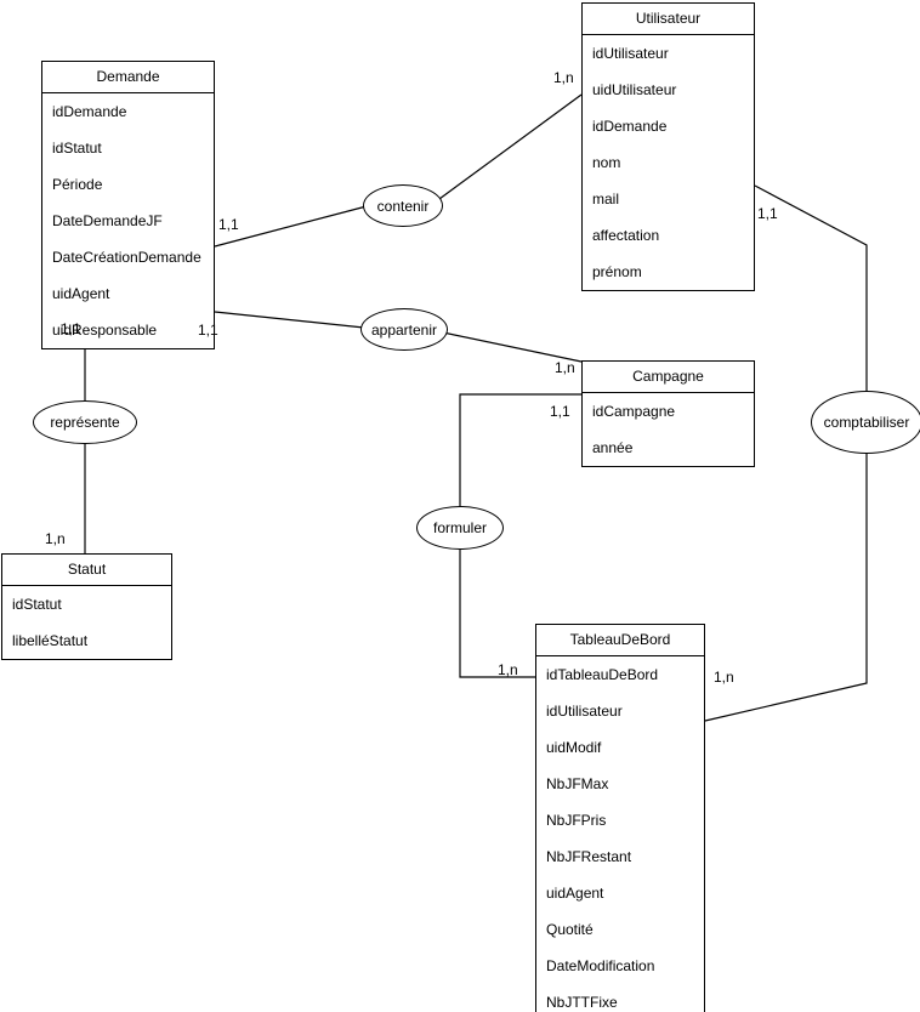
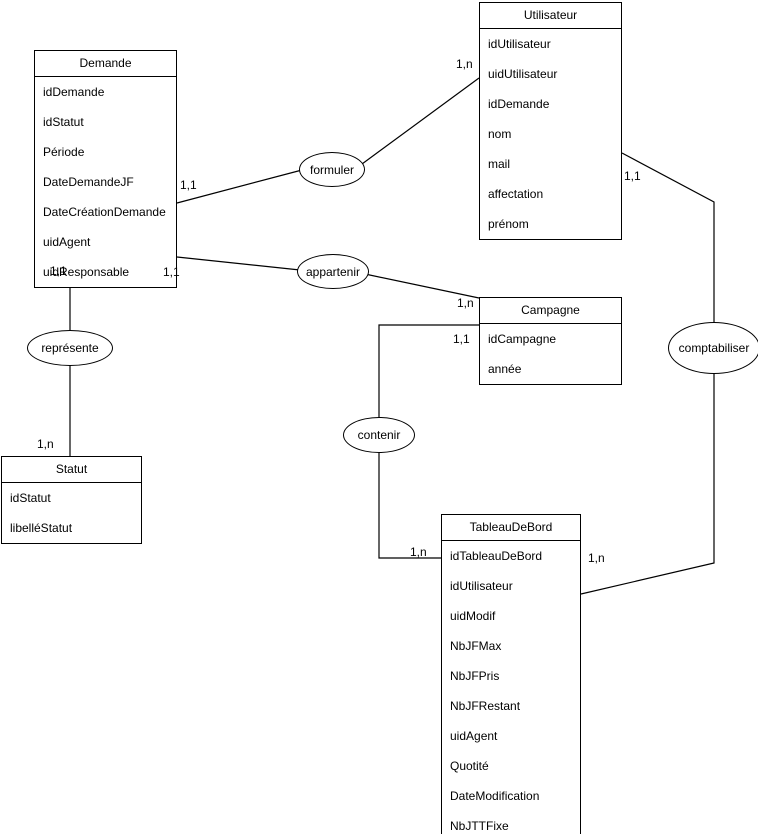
  Demande
  idDemande
  idStatut
  Période
  DateDemandeJF
  DateCréationDemande
  uidAgent
  uidResponsable
  Utilisateur
  idUtilisateur
  uidUtilisateur
  idDemande
  nom
  mail
  affectation
  prénom
  Campagne
  idCampagne
  année
  Statut
  idStatut
  libelléStatut
  TableauDeBord
  idTableauDeBord
  idUtilisateur
  uidModif
  NbJFMax
  NbJFPris
  NbJFRestant
  uidAgent
  Quotité
  DateModification
  NbJTTFixe
- contenir
+ formuler
  appartenir
  représente
- formuler
+ contenir
  comptabiliser
  1,1
  1,n
  1,1
  1,n
  1,1
  1,n
  1,1
  1,n
  1,1
  1,n
